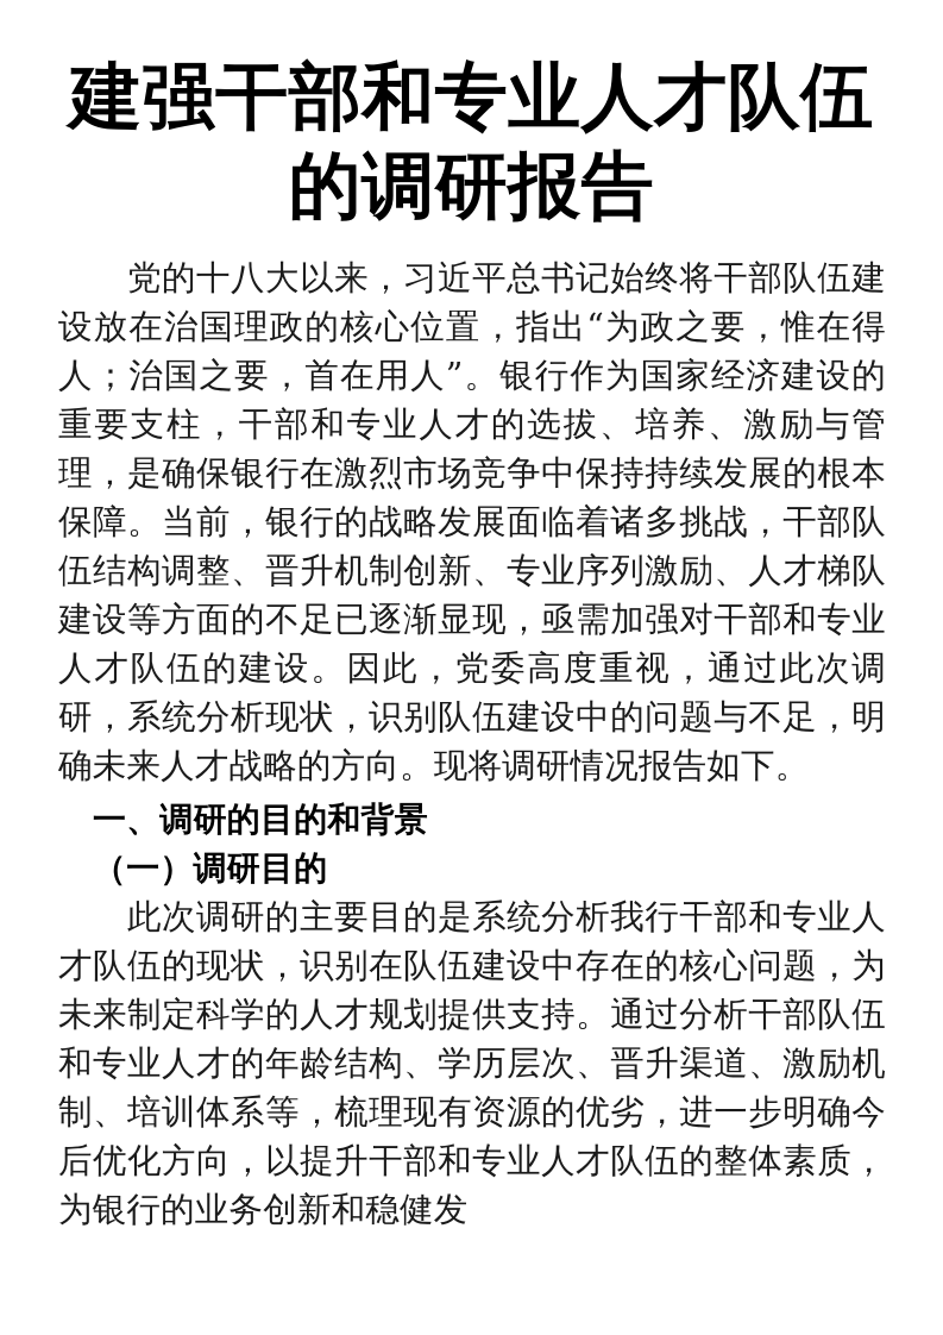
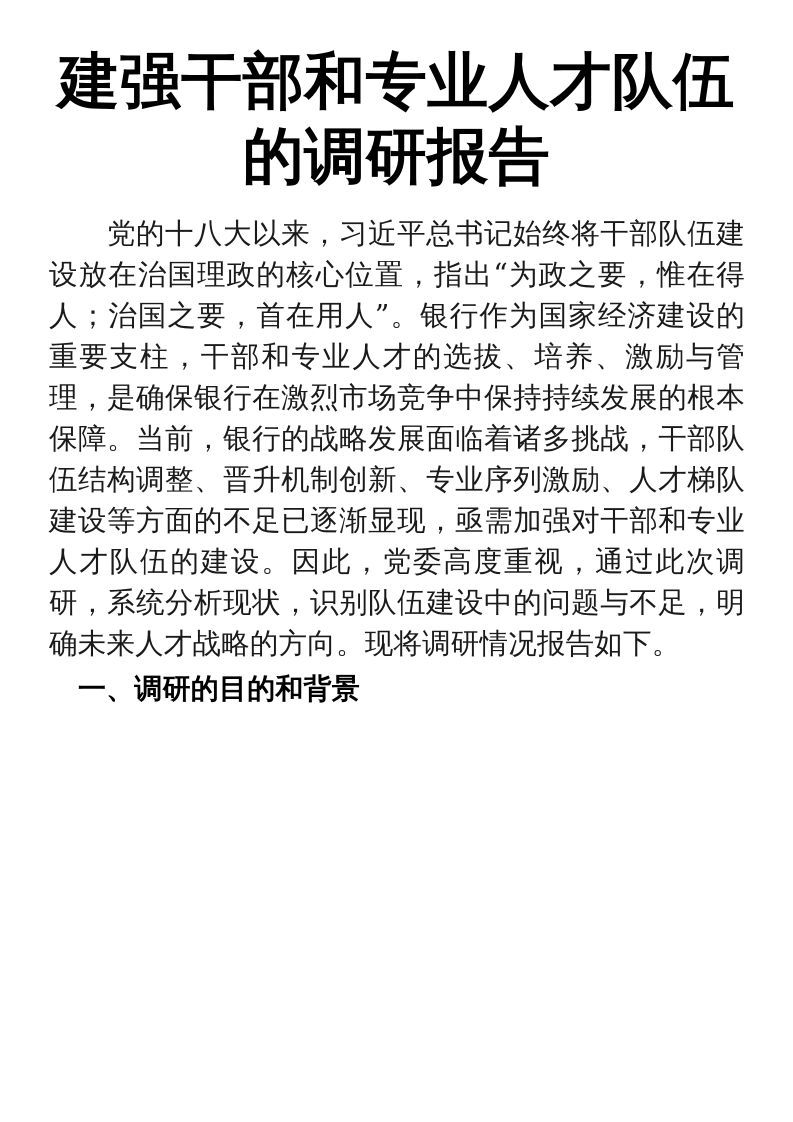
  建强干部和专业人才队伍的调研报告
  党的十八大以来，习近平总书记始终将干部队伍建设放在治国理政的核心位置，指出“为政之要，惟在得人；治国之要，首在用人”。银行作为国家经济建设的重要支柱，干部和专业人才的选拔、培养、激励与管理，是确保银行在激烈市场竞争中保持持续发展的根本保障。当前，银行的战略发展面临着诸多挑战，干部队伍结构调整、晋升机制创新、专业序列激励、人才梯队建设等方面的不足已逐渐显现，亟需加强对干部和专业人才队伍的建设。因此，党委高度重视，通过此次调研，系统分析现状，识别队伍建设中的问题与不足，明确未来人才战略的方向。现将调研情况报告如下。
  一、调研的目的和背景
- （一）调研目的
- 此次调研的主要目的是系统分析我行干部和专业人才队伍的现状，识别在队伍建设中存在的核心问题，为未来制定科学的人才规划提供支持。通过分析干部队伍和专业人才的年龄结构、学历层次、晋升渠道、激励机制、培训体系等，梳理现有资源的优劣，进一步明确今后优化方向，以提升干部和专业人才队伍的整体素质，为银行的业务创新和稳健发
